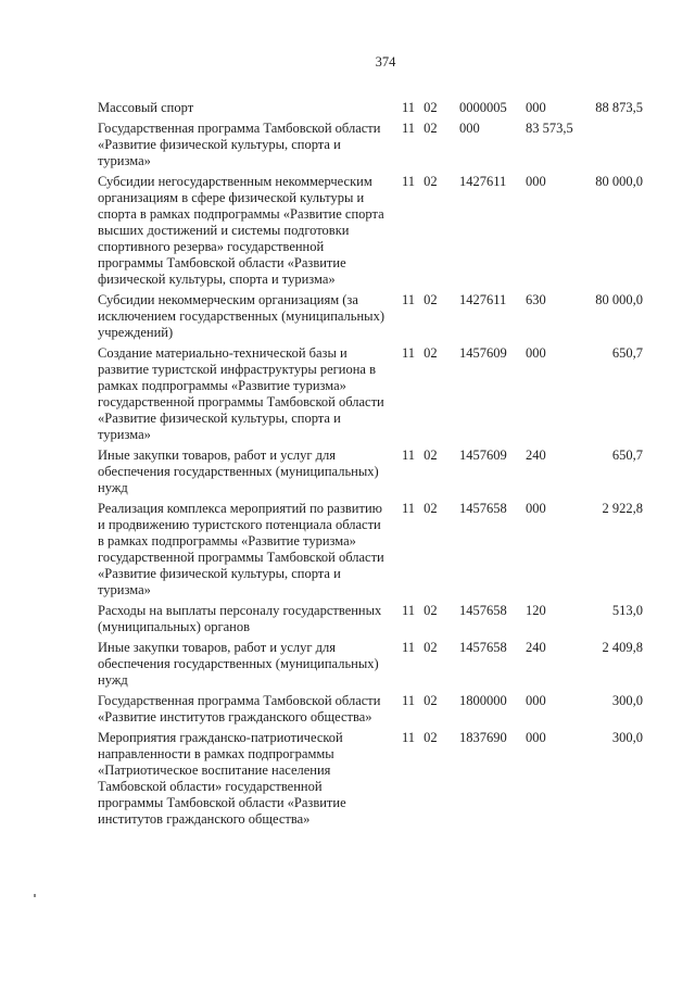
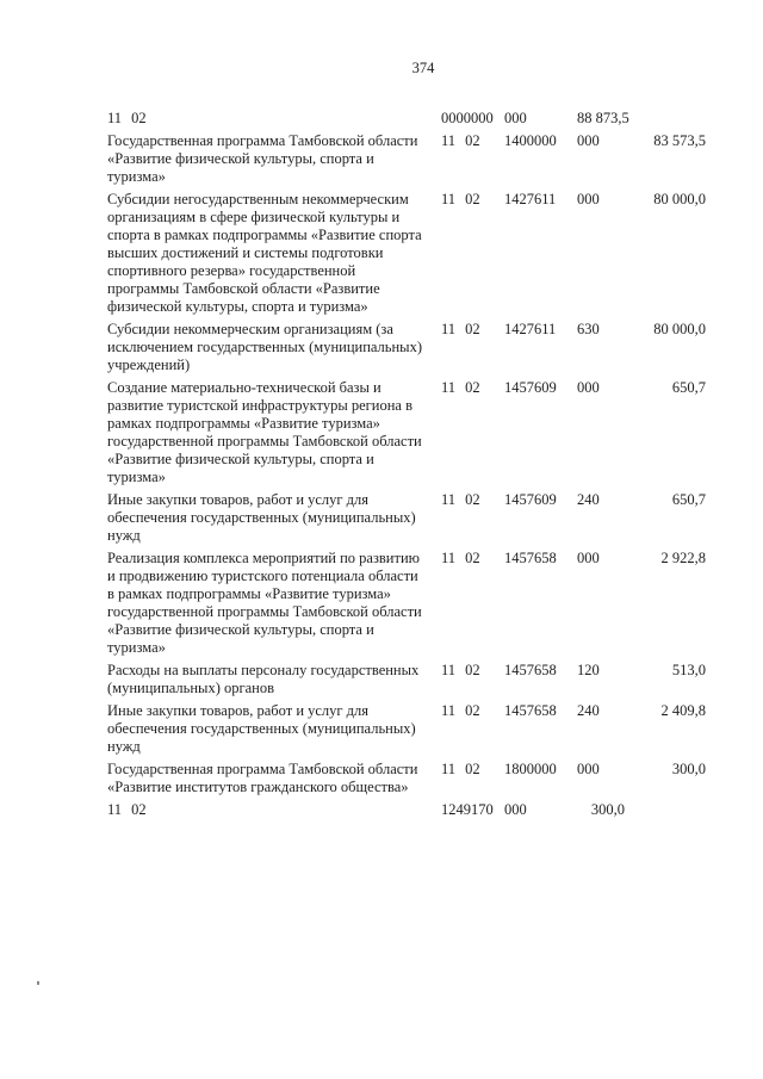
  374
- Массовый спорт
  11 02
- 0000005
+ 0000000
  000
  88 873,5
  Государственная программа Тамбовской области «Развитие физической культуры, спорта и туризма»
  11 02
+ 1400000
  000
  83 573,5
  Субсидии негосударственным некоммерческим организациям в сфере физической культуры и спорта в рамках подпрограммы «Развитие спорта высших достижений и системы подготовки спортивного резерва» государственной программы Тамбовской области «Развитие физической культуры, спорта и туризма»
  11 02
  1427611
  000
  80 000,0
  Субсидии некоммерческим организациям (за исключением государственных (муниципальных) учреждений)
  11 02
  1427611
  630
  80 000,0
  Создание материально-технической базы и развитие туристской инфраструктуры региона в рамках подпрограммы «Развитие туризма» государственной программы Тамбовской области «Развитие физической культуры, спорта и туризма»
  11 02
  1457609
  000
  650,7
  Иные закупки товаров, работ и услуг для обеспечения государственных (муниципальных) нужд
  11 02
  1457609
  240
  650,7
  Реализация комплекса мероприятий по развитию и продвижению туристского потенциала области в рамках подпрограммы «Развитие туризма» государственной программы Тамбовской области «Развитие физической культуры, спорта и туризма»
  11 02
  1457658
  000
  2 922,8
  Расходы на выплаты персоналу государственных (муниципальных) органов
  11 02
  1457658
  120
  513,0
  Иные закупки товаров, работ и услуг для обеспечения государственных (муниципальных) нужд
  11 02
  1457658
  240
  2 409,8
  Государственная программа Тамбовской области «Развитие институтов гражданского общества»
  11 02
  1800000
  000
  300,0
- Мероприятия гражданско-патриотической направленности в рамках подпрограммы «Патриотическое воспитание населения Тамбовской области» государственной программы Тамбовской области «Развитие институтов гражданского общества»
  11 02
- 1837690
+ 1249170
  000
  300,0
